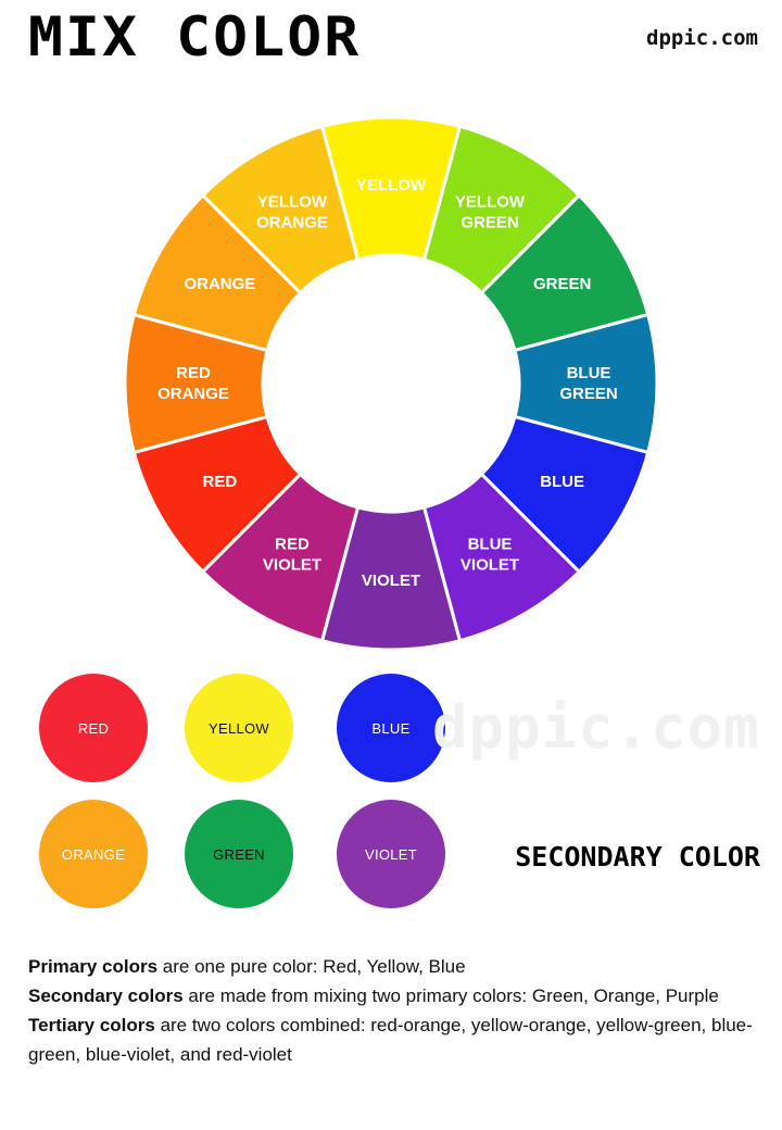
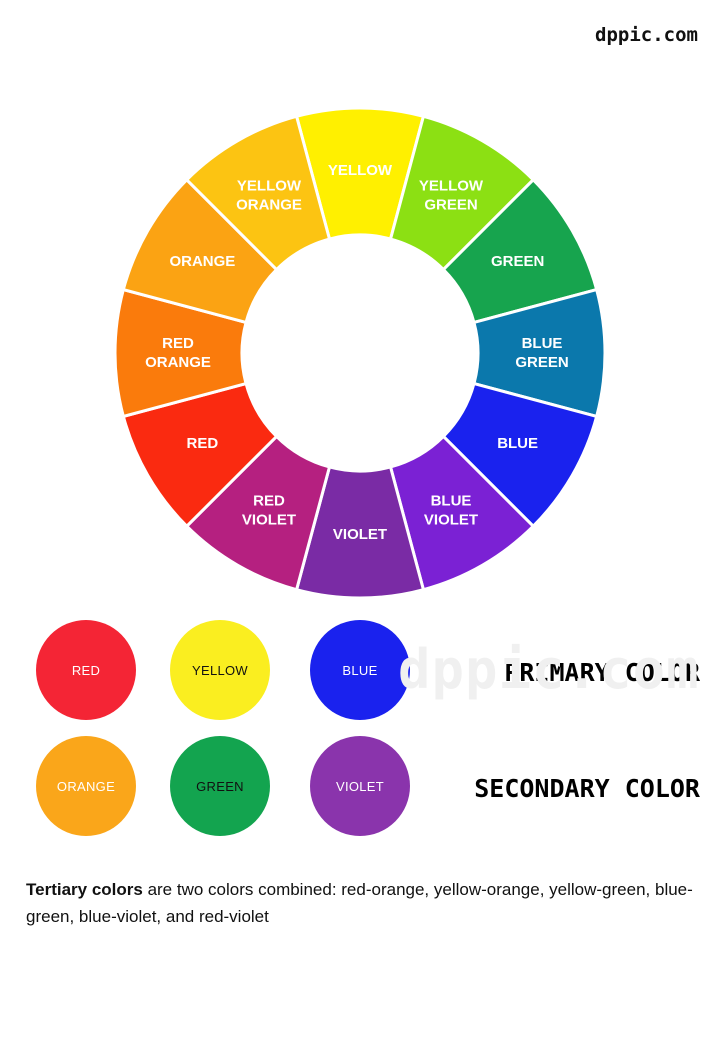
- MIX COLOR
  dppic.com
  dppic.com
  YELLOW
  YELLOW GREEN
  GREEN
  BLUE GREEN
  BLUE
  BLUE VIOLET
  VIOLET
  RED VIOLET
  RED
  RED ORANGE
  ORANGE
  YELLOW ORANGE
  RED
  YELLOW
  BLUE
  ORANGE
  GREEN
  VIOLET
+ PRIMARY COLOR
  SECONDARY COLOR
- Primary colors are one pure color: Red, Yellow, Blue
- Secondary colors are made from mixing two primary colors: Green, Orange, Purple
  Tertiary colors are two colors combined: red-orange, yellow-orange, yellow-green, blue-green, blue-violet, and red-violet
